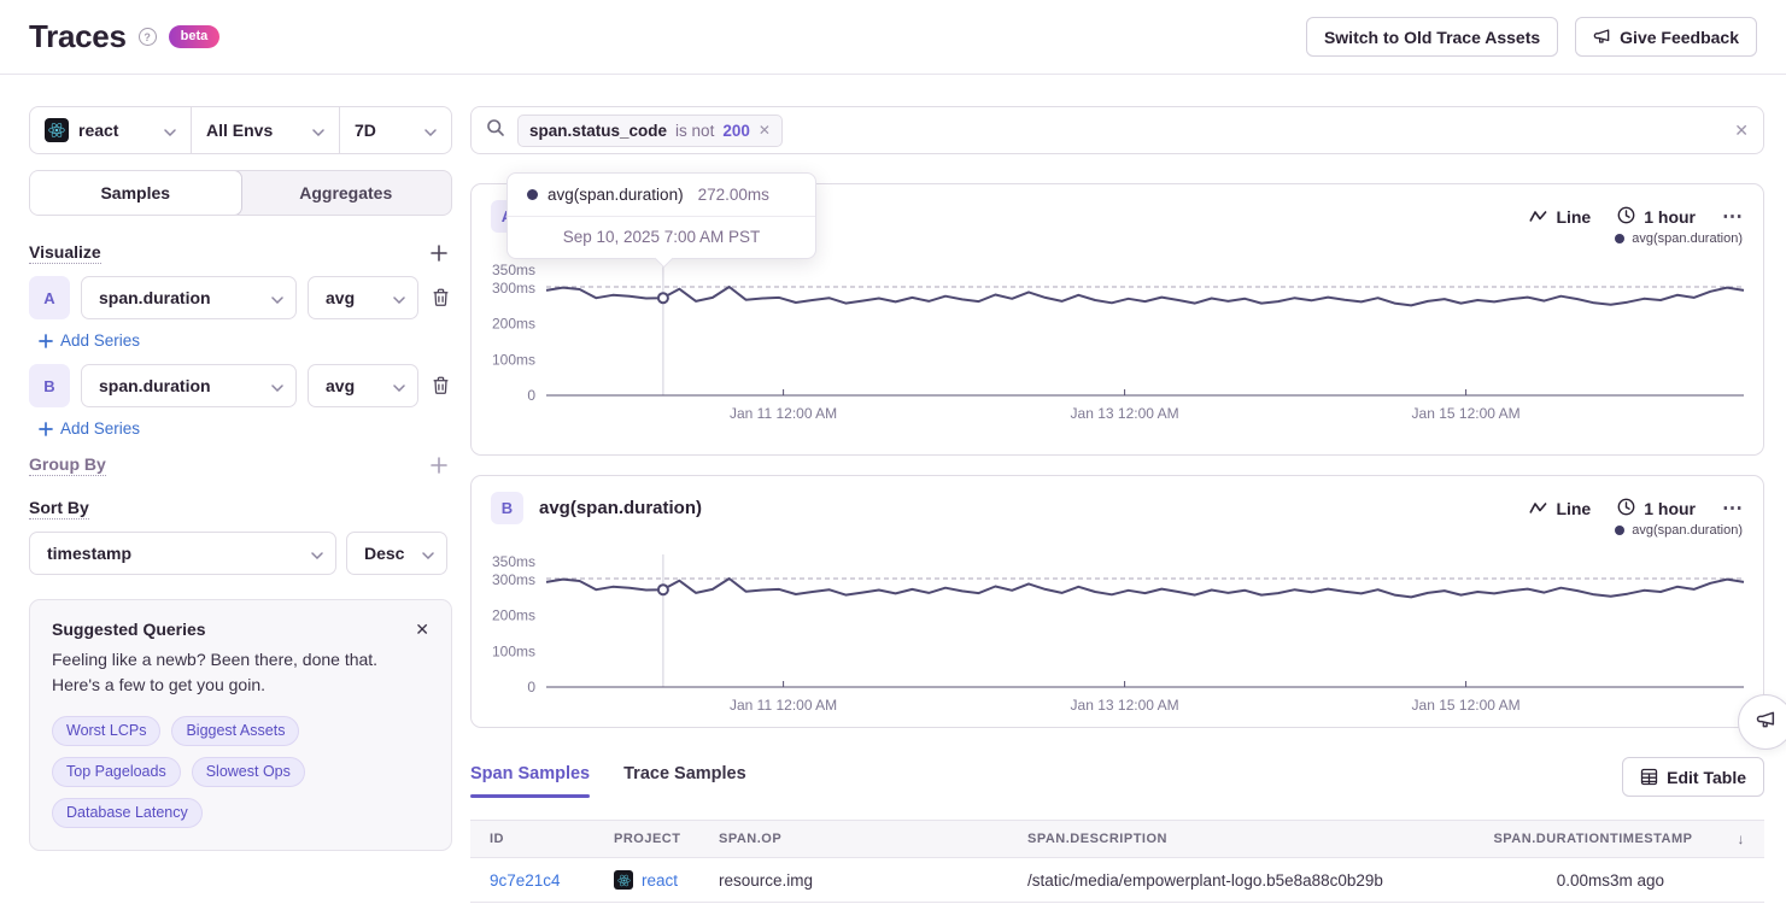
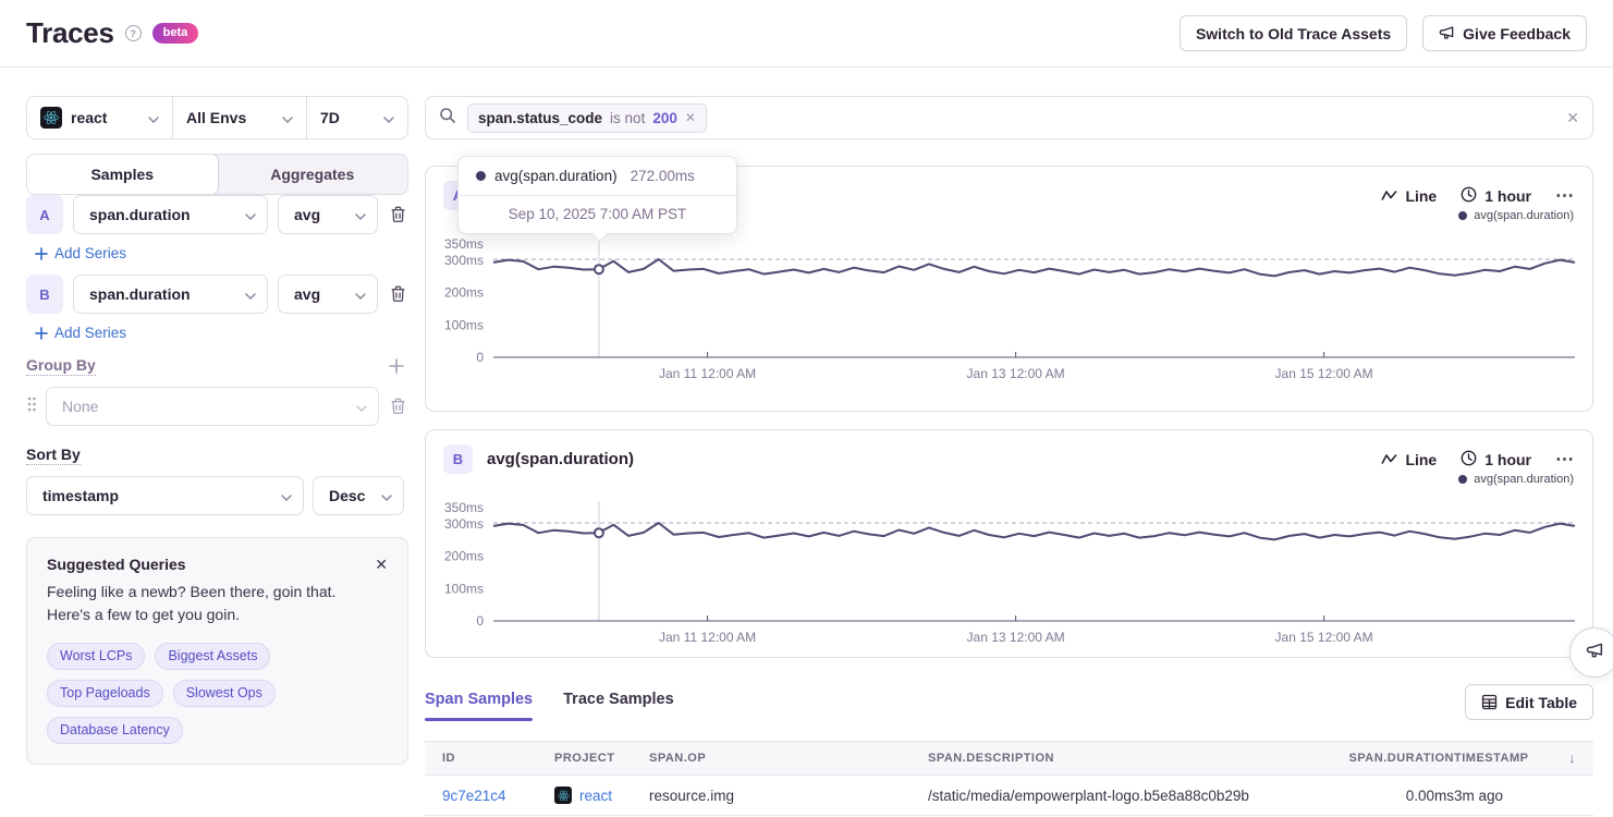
  Traces
  ?
  beta
  Switch to Old Trace Assets
  Give Feedback
  react
  All Envs
  7D
  span.status_code
  is not
  200
  ✕
  ✕
  Samples
  Aggregates
- Visualize
  A
  span.duration
  avg
  Add Series
  B
  span.duration
  avg
  Add Series
  Group By
+ None
  Sort By
  timestamp
  Desc
  Suggested Queries
  ✕
- Feeling like a newb? Been there, done that.
+ Feeling like a newb? Been there, goin that.
  Here's a few to get you goin.
  Worst LCPs
  Biggest Assets
  Top Pageloads
  Slowest Ops
  Database Latency
  avg(span.duration)
  272.00ms
  Sep 10, 2025 7:00 AM PST
  Line
  1 hour
  ⋯
  avg(span.duration)
  350ms
  300ms
  200ms
  100ms
  0
  Jan 11 12:00 AM
  Jan 13 12:00 AM
  Jan 15 12:00 AM
  B
  avg(span.duration)
  Line
  1 hour
  ⋯
  avg(span.duration)
  350ms
  300ms
  200ms
  100ms
  0
  Jan 11 12:00 AM
  Jan 13 12:00 AM
  Jan 15 12:00 AM
  Span Samples
  Trace Samples
  Edit Table
  ID
  PROJECT
  SPAN.OP
  SPAN.DESCRIPTION
  SPAN.DURATION
  TIMESTAMP
  ↓
  9c7e21c4
  react
  resource.img
  /static/media/empowerplant-logo.b5e8a88c0b29b
  0.00ms
  3m ago
